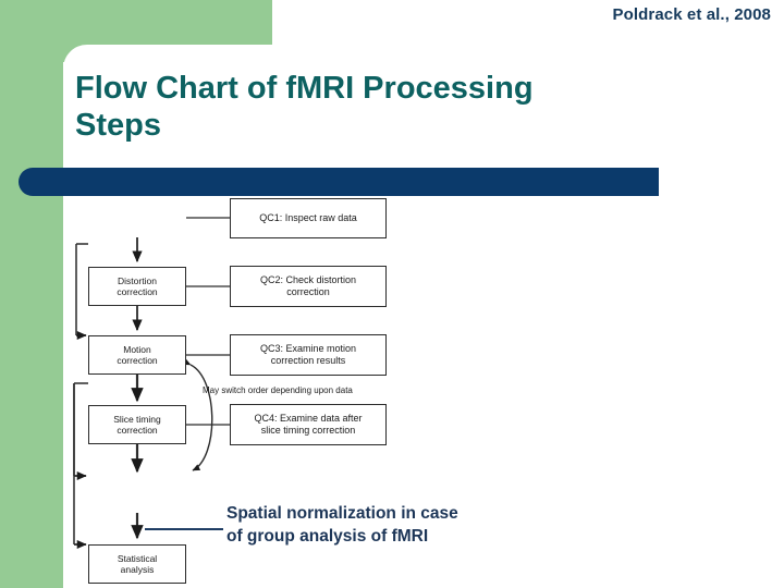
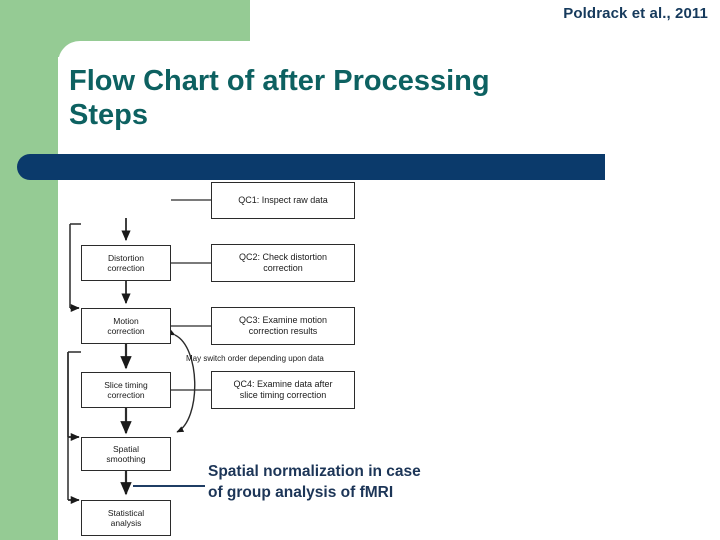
- Poldrack et al., 2008
+ Poldrack et al., 2011
- Flow Chart of fMRI Processing
+ Flow Chart of after Processing
  Steps
  Distortion
  correction
  Motion
  correction
  Slice timing
  correction
+ Spatial
+ smoothing
  Statistical
  analysis
  QC1: Inspect raw data
  QC2: Check distortion
  correction
  QC3: Examine motion
  correction results
  QC4: Examine data after
  slice timing correction
  May switch order depending upon data
  Spatial normalization in case
  of group analysis of fMRI
